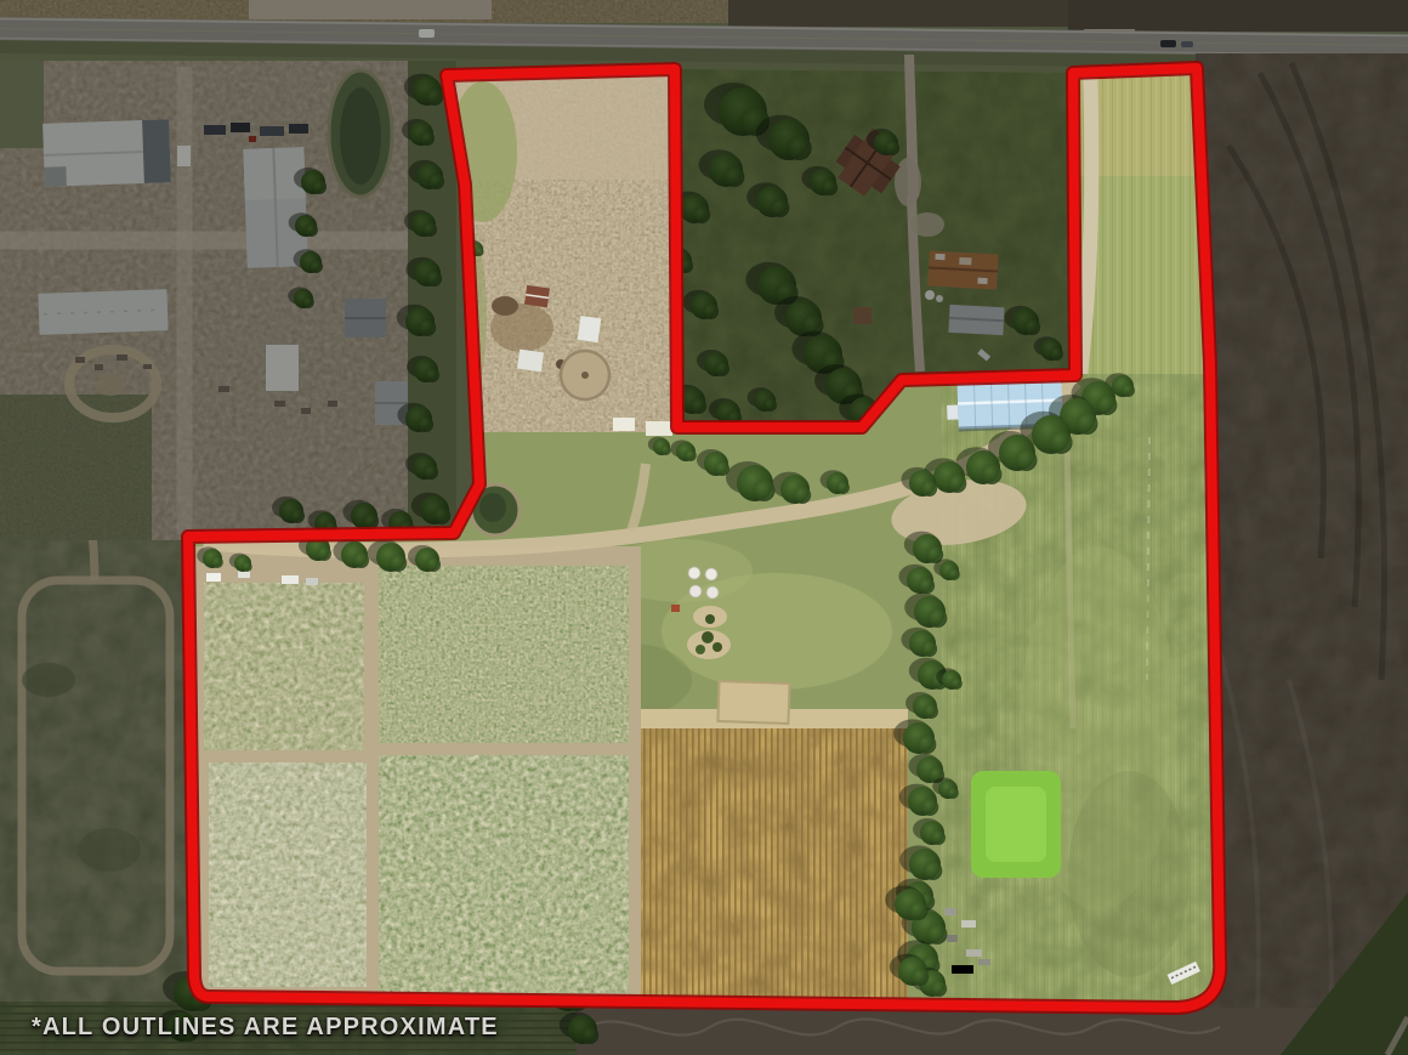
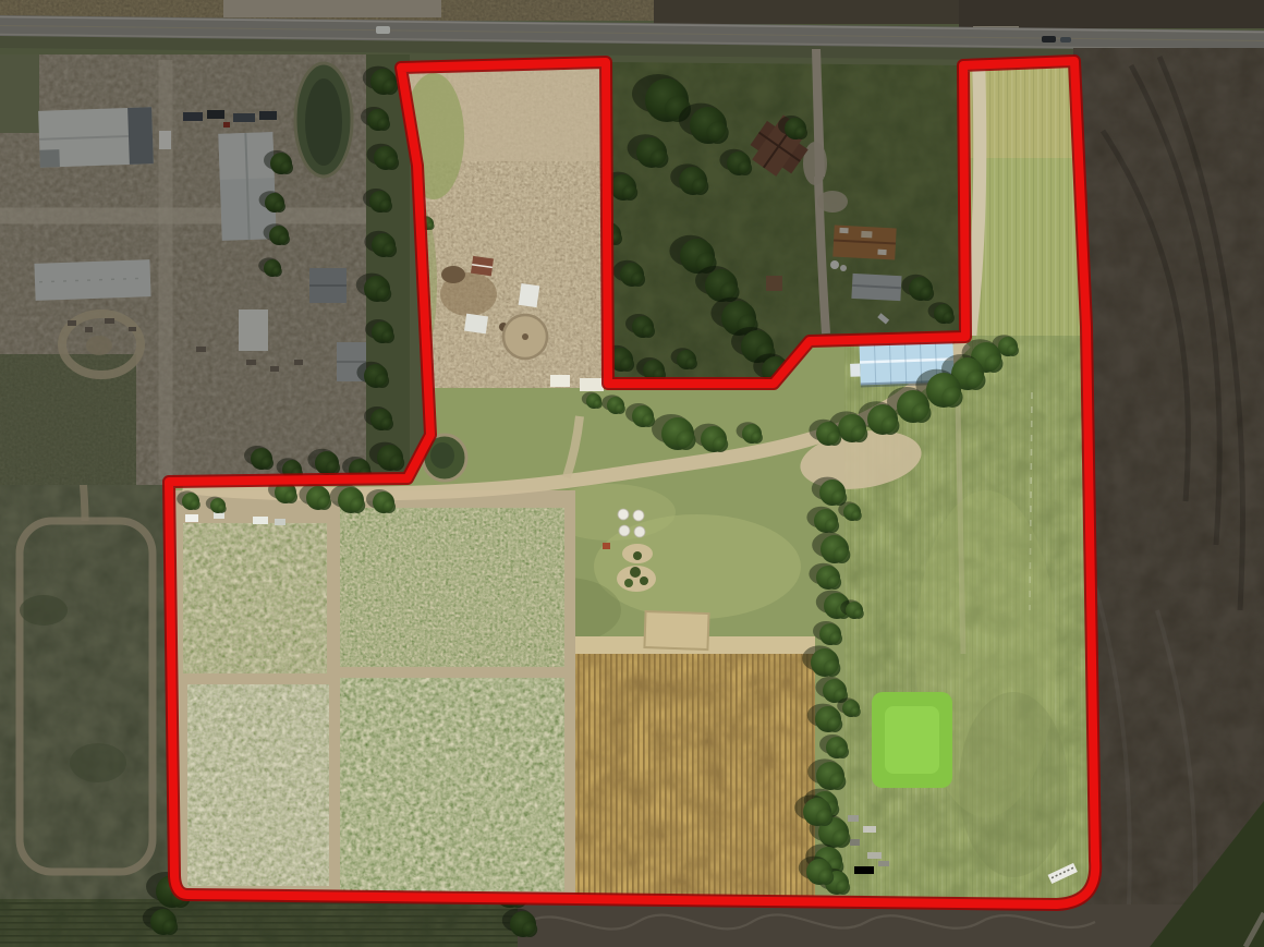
- *ALL OUTLINES ARE APPROXIMATE
